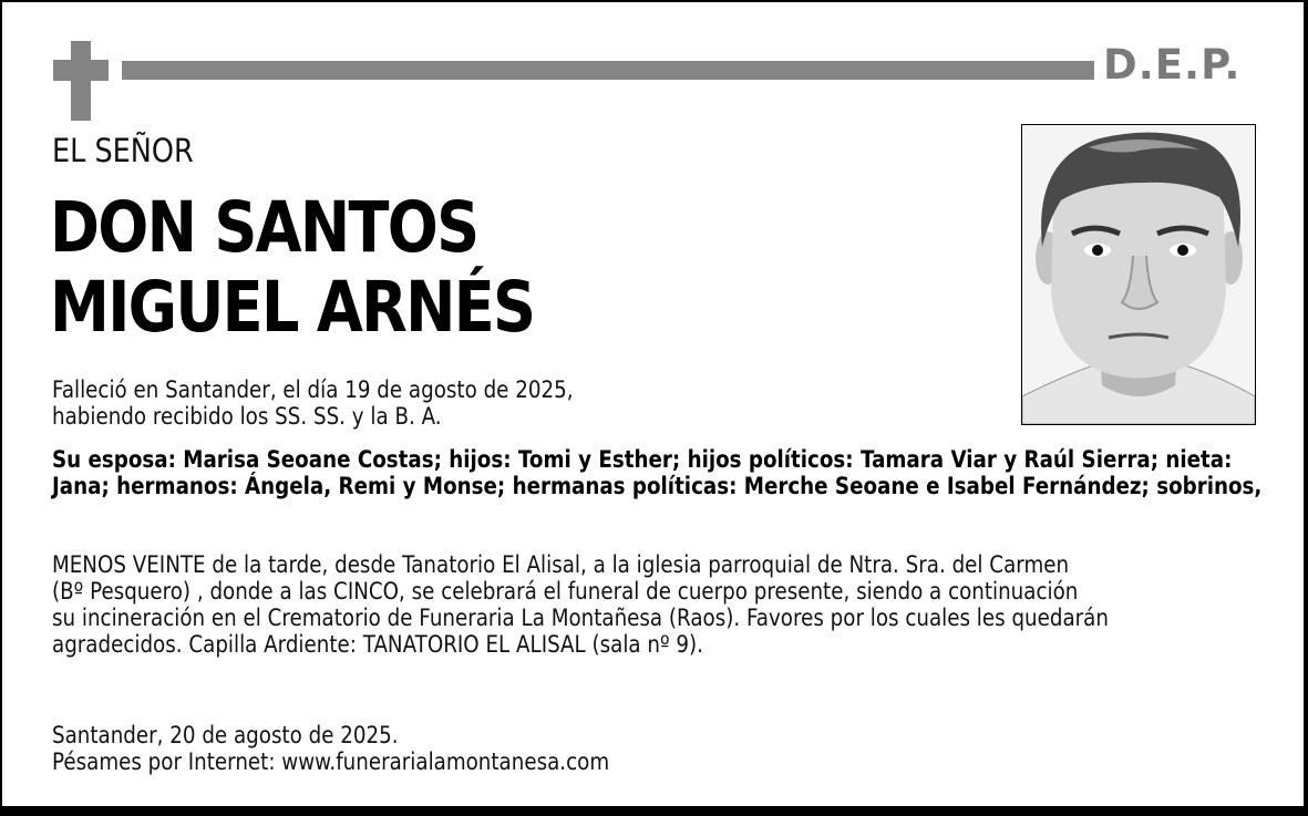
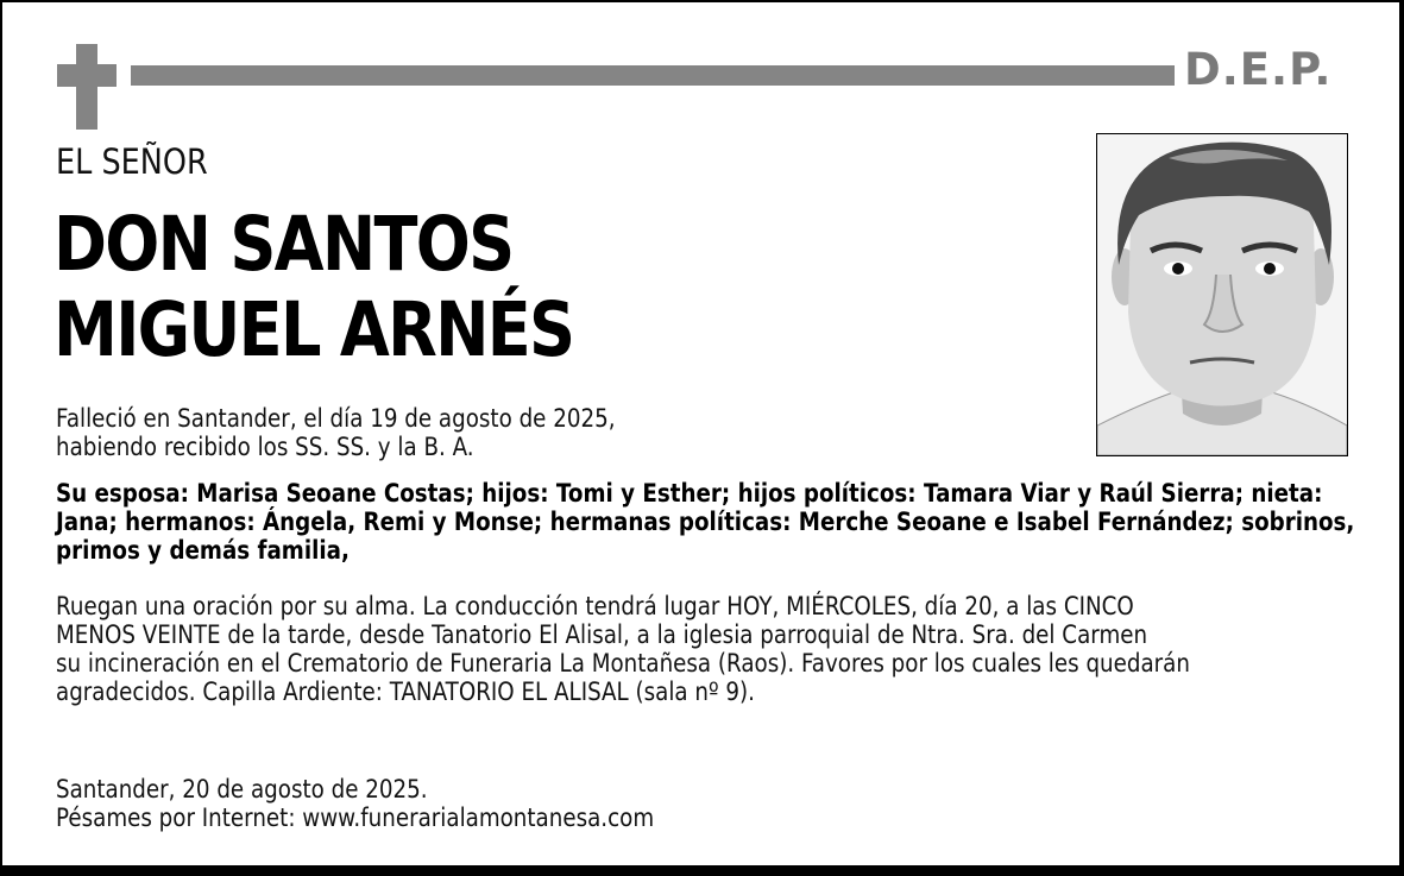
  D.E.P.
  EL SEÑOR
  DON SANTOS
  MIGUEL ARNÉS
  Falleció en Santander, el día 19 de agosto de 2025,
  habiendo recibido los SS. SS. y la B. A.
  Su esposa: Marisa Seoane Costas; hijos: Tomi y Esther; hijos políticos: Tamara Viar y Raúl Sierra; nieta:
  Jana; hermanos: Ángela, Remi y Monse; hermanas políticas: Merche Seoane e Isabel Fernández; sobrinos,
+ primos y demás familia,
+ Ruegan una oración por su alma. La conducción tendrá lugar HOY, MIÉRCOLES, día 20, a las CINCO
  MENOS VEINTE de la tarde, desde Tanatorio El Alisal, a la iglesia parroquial de Ntra. Sra. del Carmen
- (Bº Pesquero) , donde a las CINCO, se celebrará el funeral de cuerpo presente, siendo a continuación
  su incineración en el Crematorio de Funeraria La Montañesa (Raos). Favores por los cuales les quedarán
  agradecidos. Capilla Ardiente: TANATORIO EL ALISAL (sala nº 9).
  Santander, 20 de agosto de 2025.
  Pésames por Internet: www.funerarialamontanesa.com
